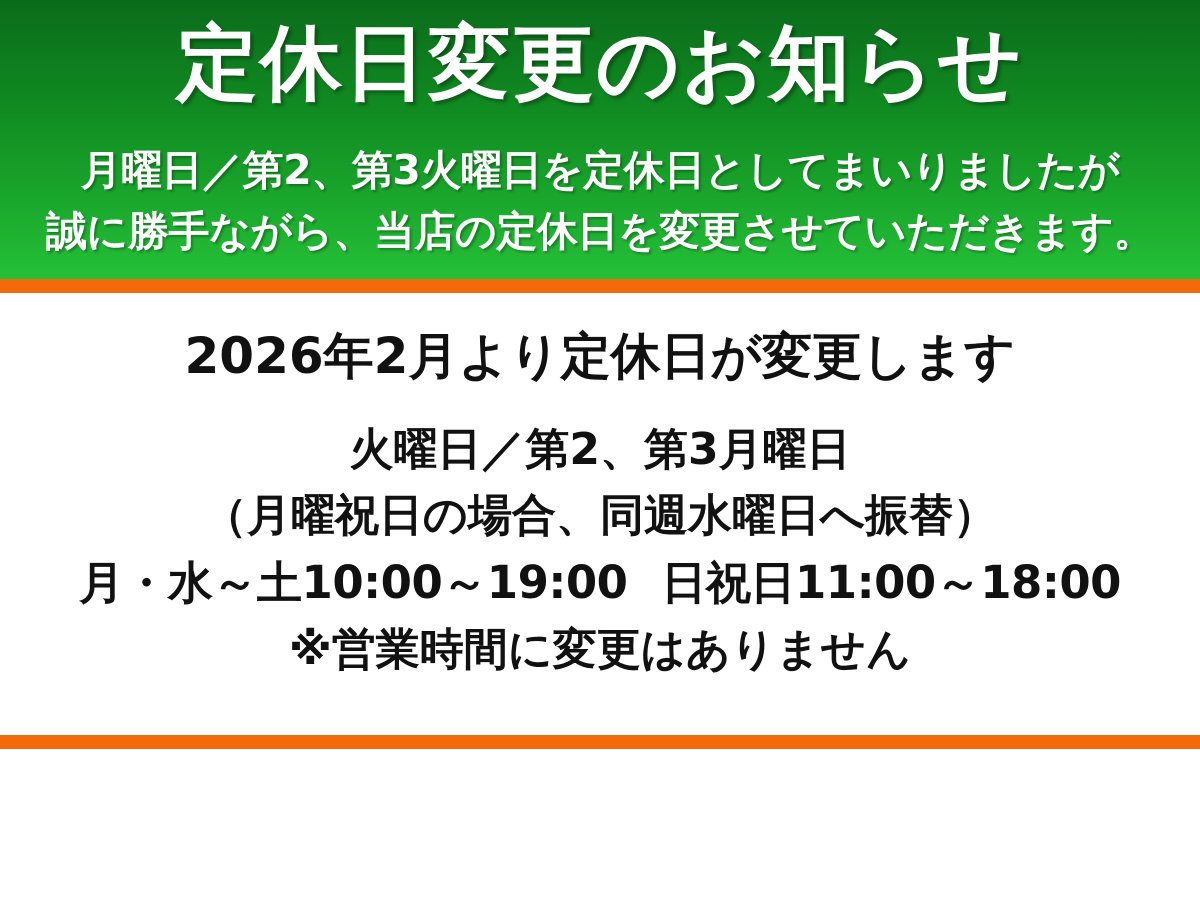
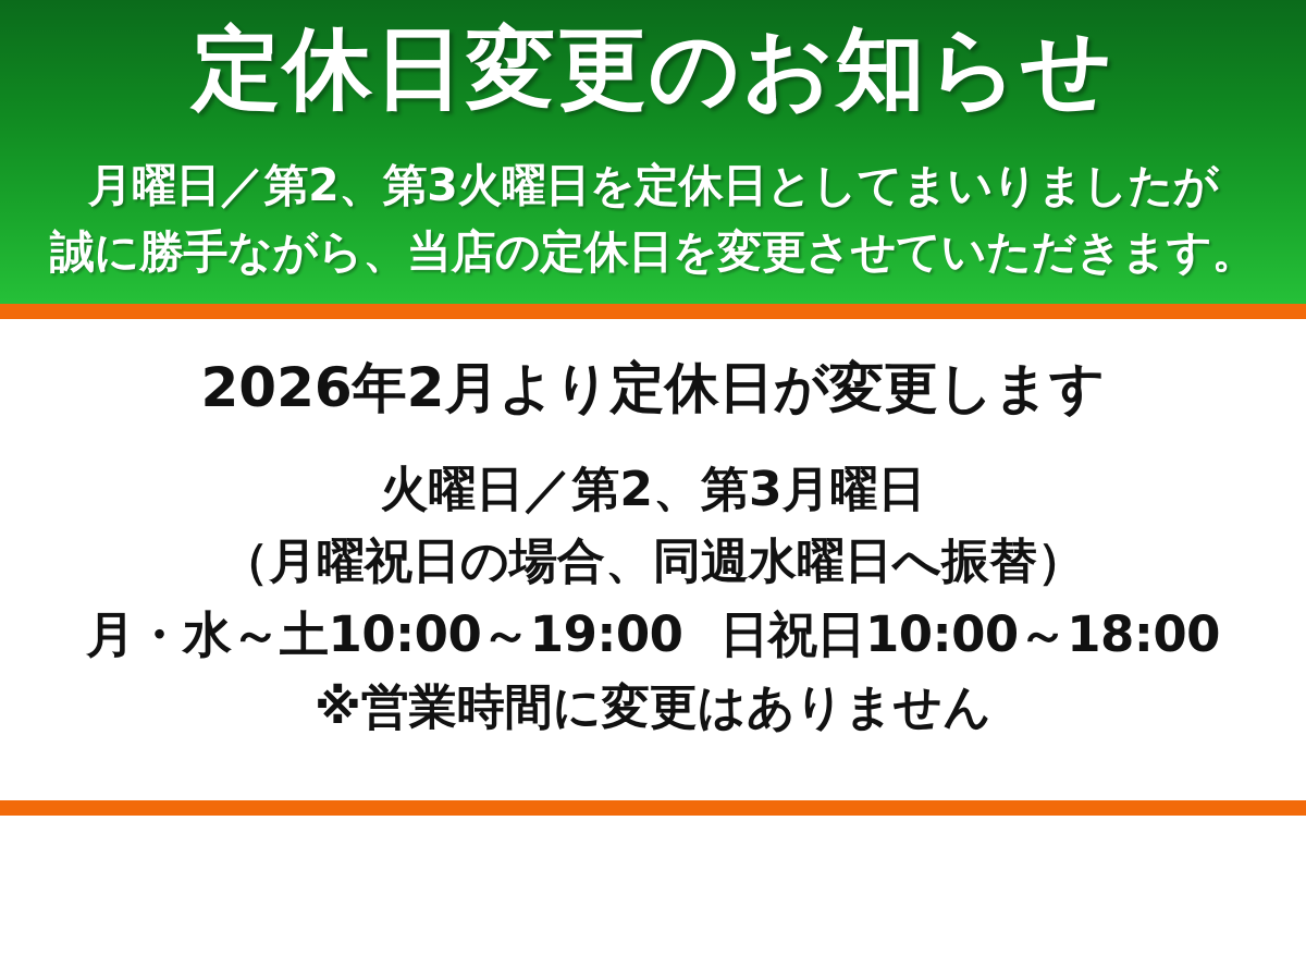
  定休日変更のお知らせ
  月曜日／第2、第3火曜日を定休日としてまいりましたが
  誠に勝手ながら、当店の定休日を変更させていただきます。
  2026年2月より定休日が変更します
  火曜日／第2、第3月曜日
  （月曜祝日の場合、同週水曜日へ振替）
- 月・水～土10:00～19:00 日祝日11:00～18:00
+ 月・水～土10:00～19:00 日祝日10:00～18:00
  ※営業時間に変更はありません
